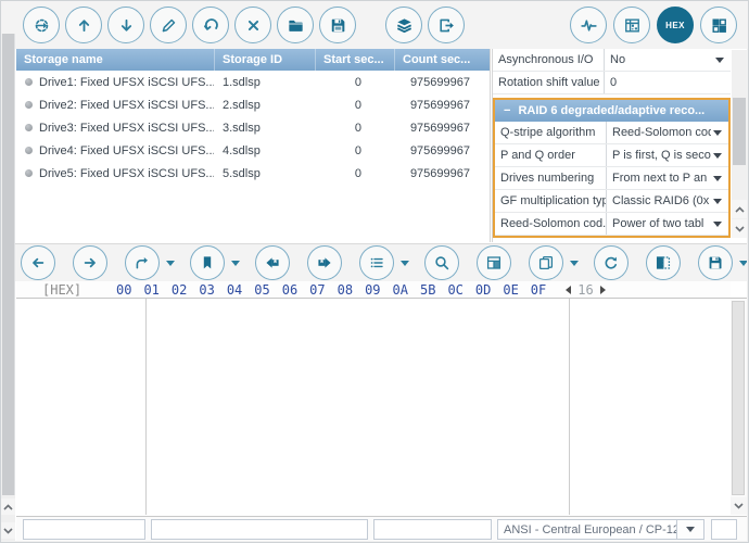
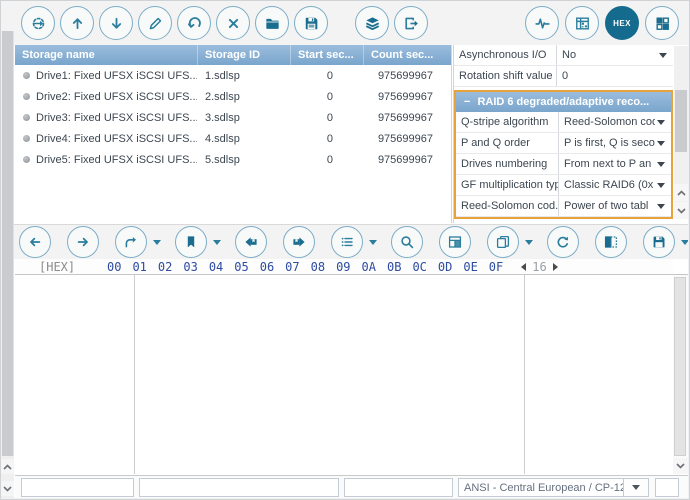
  HEX
  Storage name
  Storage ID
  Start sec...
  Count sec...
  Drive1: Fixed UFSX iSCSI UFS..
  1.sdlsp
  0
  975699967
  Drive2: Fixed UFSX iSCSI UFS..
  2.sdlsp
  0
  975699967
  Drive3: Fixed UFSX iSCSI UFS..
  3.sdlsp
  0
  975699967
  Drive4: Fixed UFSX iSCSI UFS..
  4.sdlsp
  0
  975699967
  Drive5: Fixed UFSX iSCSI UFS..
  5.sdlsp
  0
  975699967
  Asynchronous I/O
  No
  Rotation shift value
  0
  −
  RAID 6 degraded/adaptive reco...
  Q-stripe algorithm
  Reed-Solomon co
  P and Q order
  P is first, Q is seco
  Drives numbering
  From next to P an
  GF multiplication typ
  Classic RAID6 (0x
  Reed-Solomon cod.
  Power of two tabl
  [HEX]
  00
  01
  02
  03
  04
  05
  06
  07
  08
  09
  0A
- 5B
+ 0B
  0C
  0D
  0E
  0F
  16
  ANSI - Central European / CP-1
